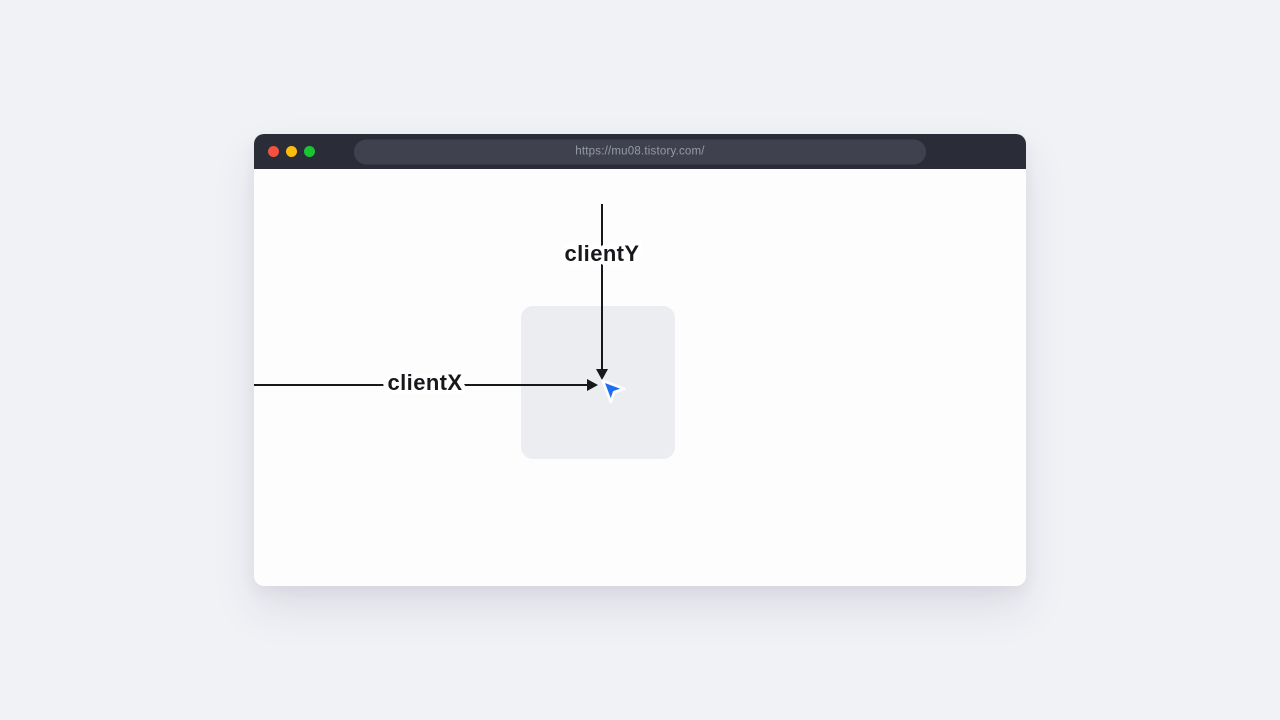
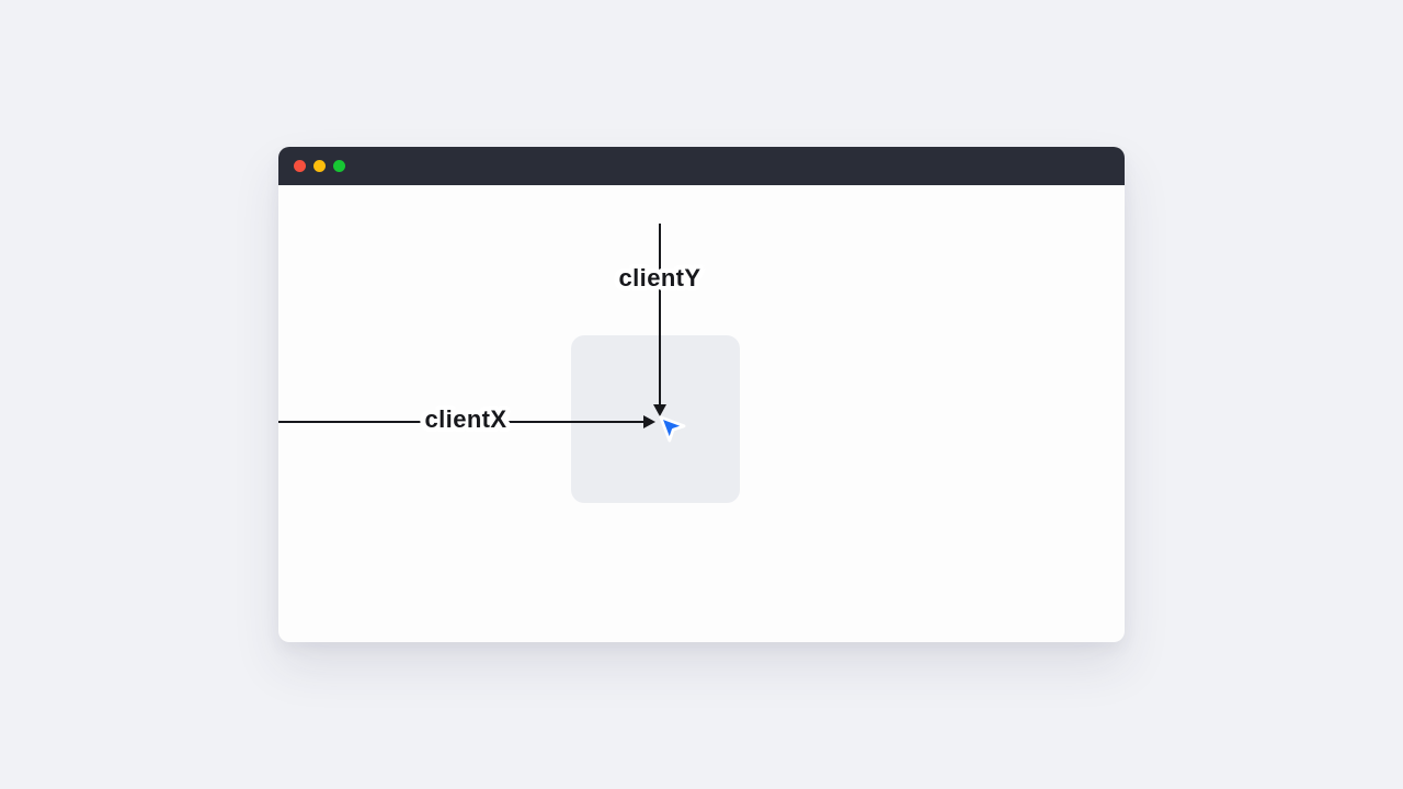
- https://mu08.tistory.com/
  clientY
  clientX
